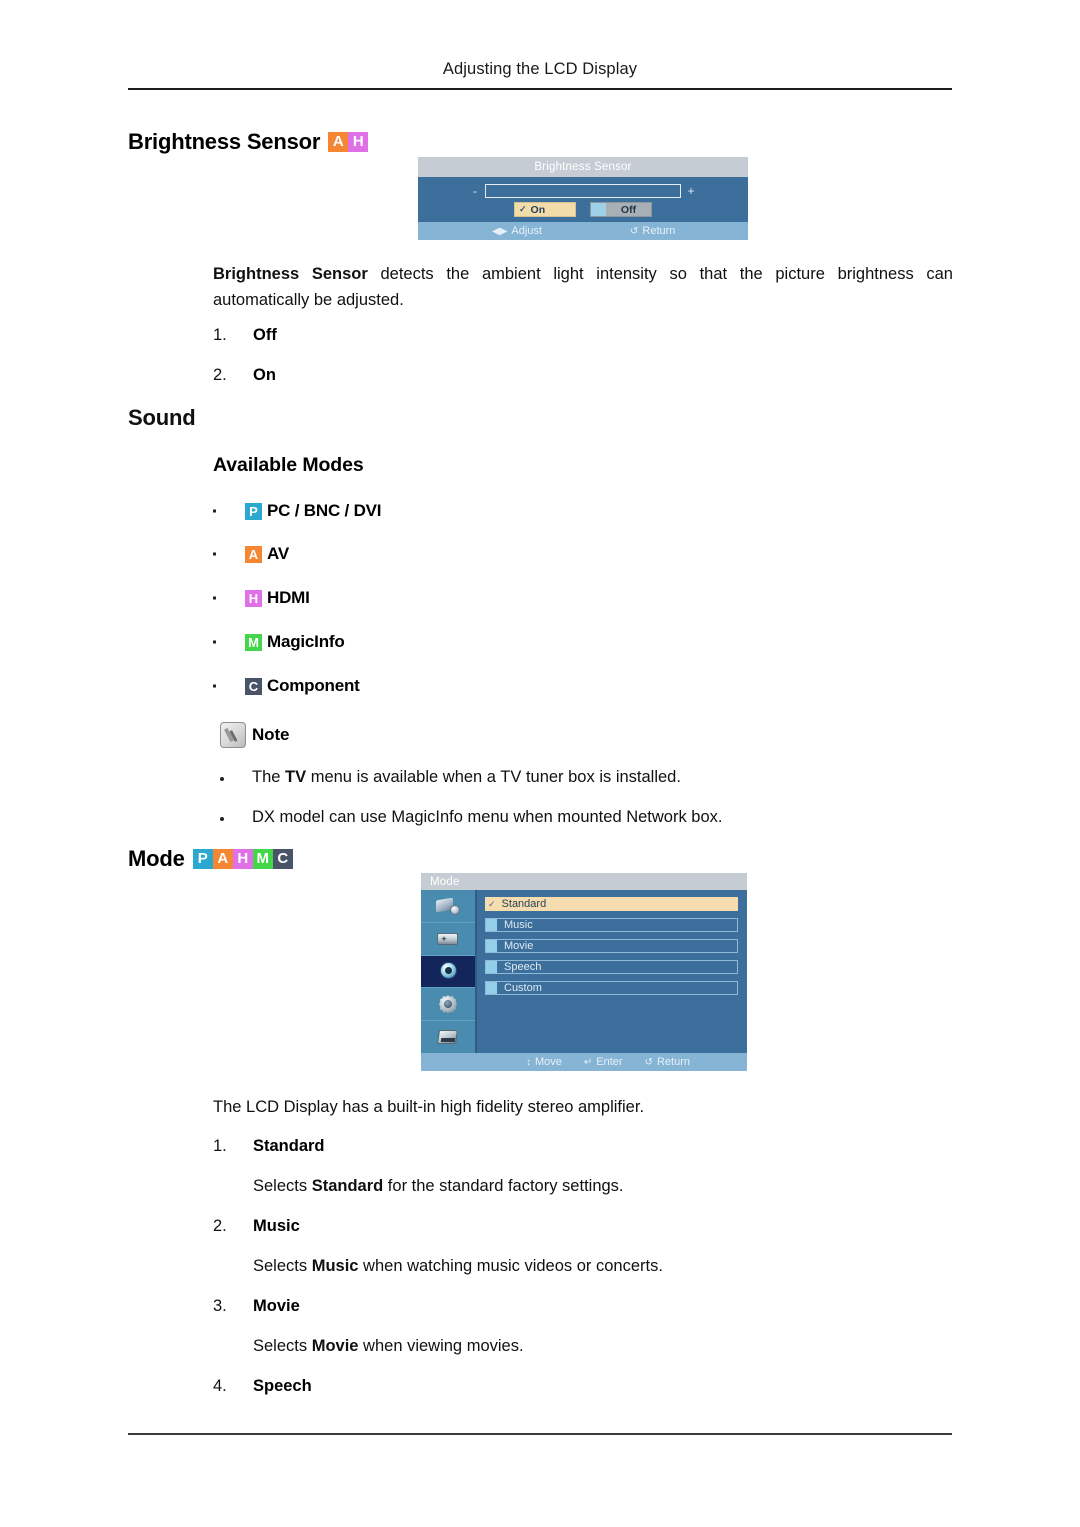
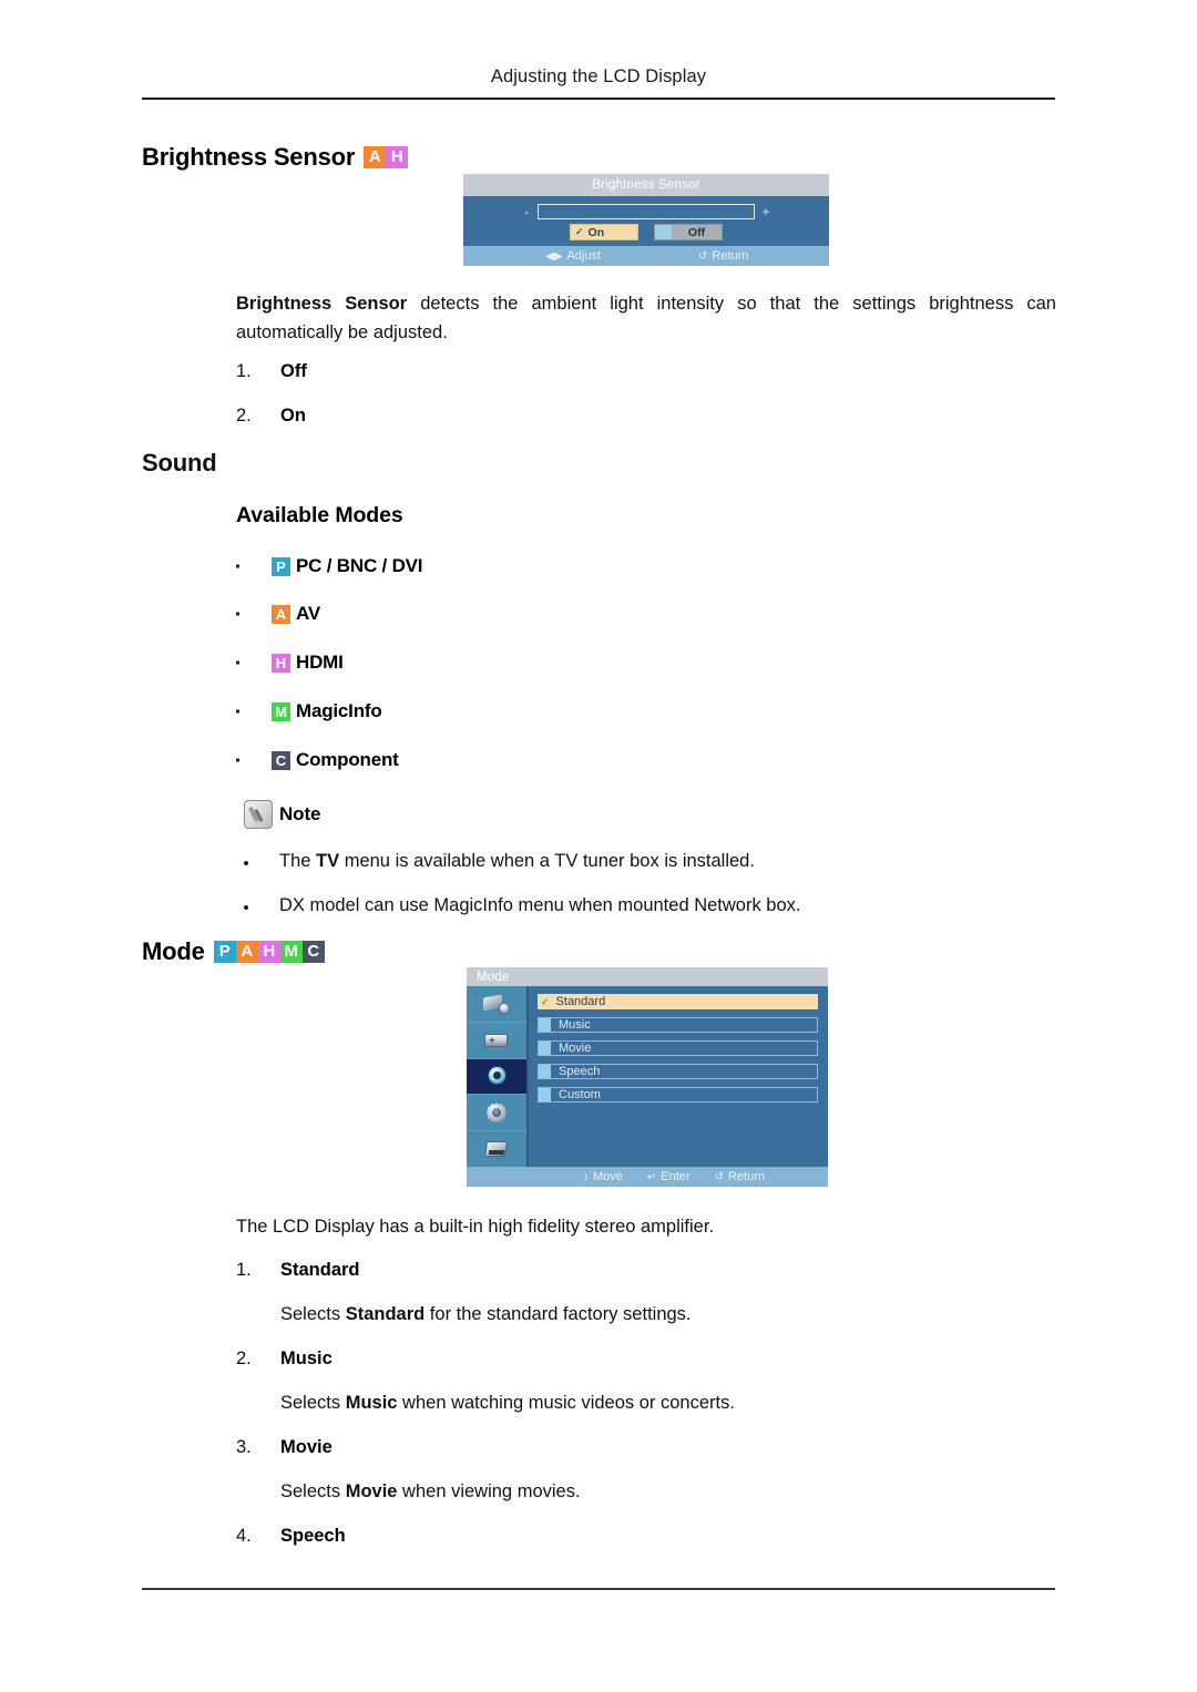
  Adjusting the LCD Display
  Brightness Sensor
  A
  H
  Brightness Sensor
  -
  +
  ✓
  On
  Off
  ◀▶
  Adjust
  ↺
  Return
- Brightness Sensor detects the ambient light intensity so that the picture brightness can automatically be adjusted.
+ Brightness Sensor detects the ambient light intensity so that the settings brightness can automatically be adjusted.
  1.
  Off
  2.
  On
  Sound
  Available Modes
  P
  PC / BNC / DVI
  A
  AV
  H
  HDMI
  M
  MagicInfo
  C
  Component
  Note
  The TV menu is available when a TV tuner box is installed.
  DX model can use MagicInfo menu when mounted Network box.
  Mode
  P
  A
  H
  M
  C
  Mode
  ✓
  Standard
  Music
  Movie
  Speech
  Custom
  ↕
  Move
  ↵
  Enter
  ↺
  Return
  The LCD Display has a built-in high fidelity stereo amplifier.
  1.
  Standard
  Selects Standard for the standard factory settings.
  2.
  Music
  Selects Music when watching music videos or concerts.
  3.
  Movie
  Selects Movie when viewing movies.
  4.
  Speech
